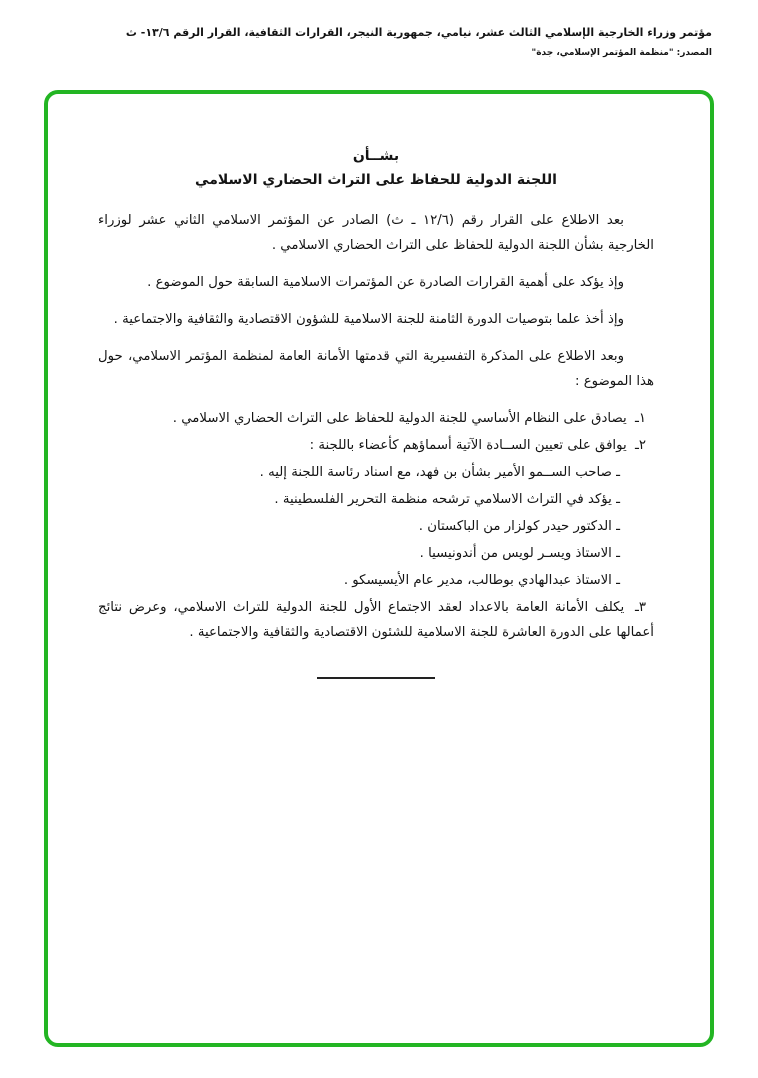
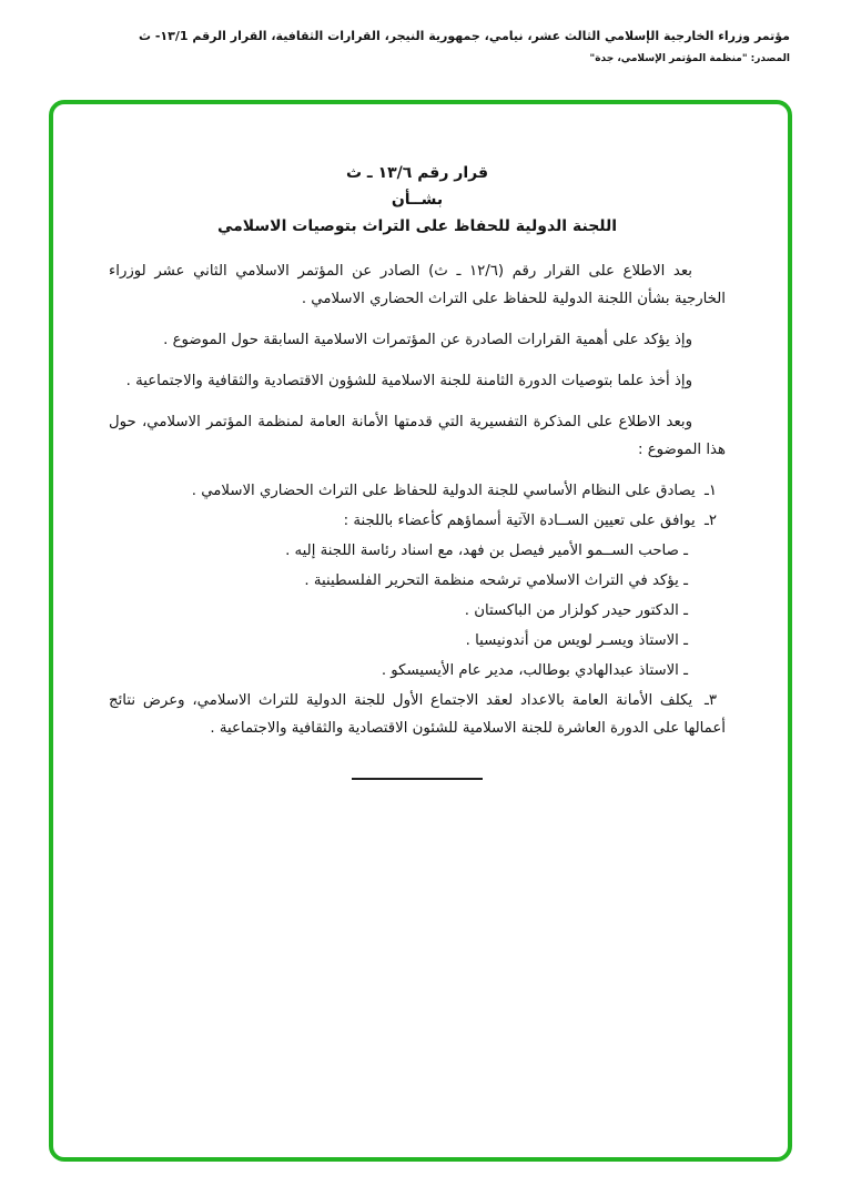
- مؤتمر وزراء الخارجية الإسلامي الثالث عشر، نيامي، جمهورية النيجر، القرارات الثقافية، القرار الرقم ١٣/٦- ث
+ مؤتمر وزراء الخارجية الإسلامي الثالث عشر، نيامي، جمهورية النيجر، القرارات الثقافية، القرار الرقم ١٣/1- ث
  المصدر: "منظمة المؤتمر الإسلامي، جدة"
+ قرار رقم ١٣/٦ ـ ث
  بشــأن
- اللجنة الدولية للحفاظ على التراث الحضاري الاسلامي
+ اللجنة الدولية للحفاظ على التراث بتوصيات الاسلامي
  بعد الاطلاع على القرار رقم (١٢/٦ ـ ث) الصادر عن المؤتمر الاسلامي الثاني عشر لوزراء الخارجية بشأن اللجنة الدولية للحفاظ على التراث الحضاري الاسلامي .
  وإذ يؤكد على أهمية القرارات الصادرة عن المؤتمرات الاسلامية السابقة حول الموضوع .
  وإذ أخذ علما بتوصيات الدورة الثامنة للجنة الاسلامية للشؤون الاقتصادية والثقافية والاجتماعية .
  وبعد الاطلاع على المذكرة التفسيرية التي قدمتها الأمانة العامة لمنظمة المؤتمر الاسلامي، حول هذا الموضوع :
  ١ـ يصادق على النظام الأساسي للجنة الدولية للحفاظ على التراث الحضاري الاسلامي .
  ٢ـ يوافق على تعيين الســادة الآتية أسماؤهم كأعضاء باللجنة :
- ـ صاحب الســمو الأمير بشأن بن فهد، مع اسناد رئاسة اللجنة إليه .
+ ـ صاحب الســمو الأمير فيصل بن فهد، مع اسناد رئاسة اللجنة إليه .
  ـ يؤكد في التراث الاسلامي ترشحه منظمة التحرير الفلسطينية .
  ـ الدكتور حيدر كولزار من الباكستان .
  ـ الاستاذ ويسـر لويس من أندونيسيا .
  ـ الاستاذ عبدالهادي بوطالب، مدير عام الأيسيسكو .
  ٣ـ يكلف الأمانة العامة بالاعداد لعقد الاجتماع الأول للجنة الدولية للتراث الاسلامي، وعرض نتائج أعمالها على الدورة العاشرة للجنة الاسلامية للشئون الاقتصادية والثقافية والاجتماعية .
